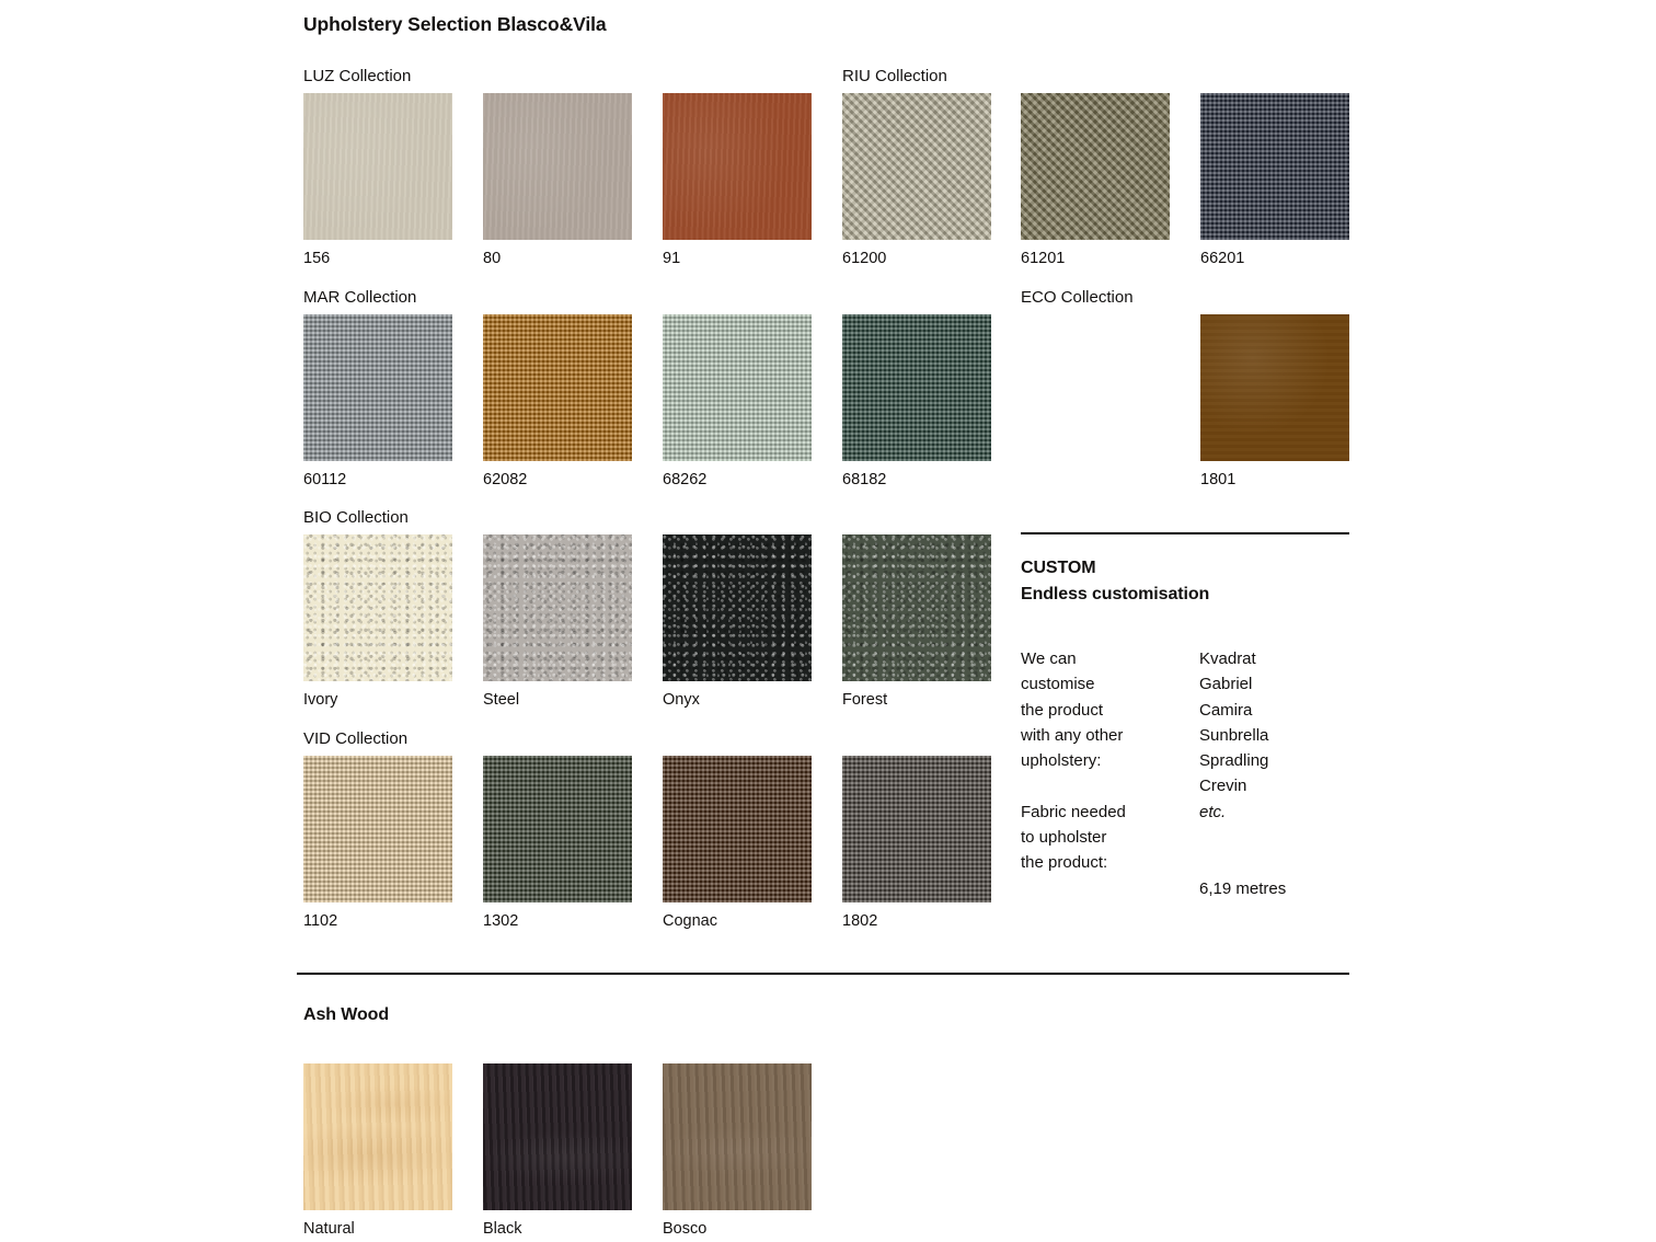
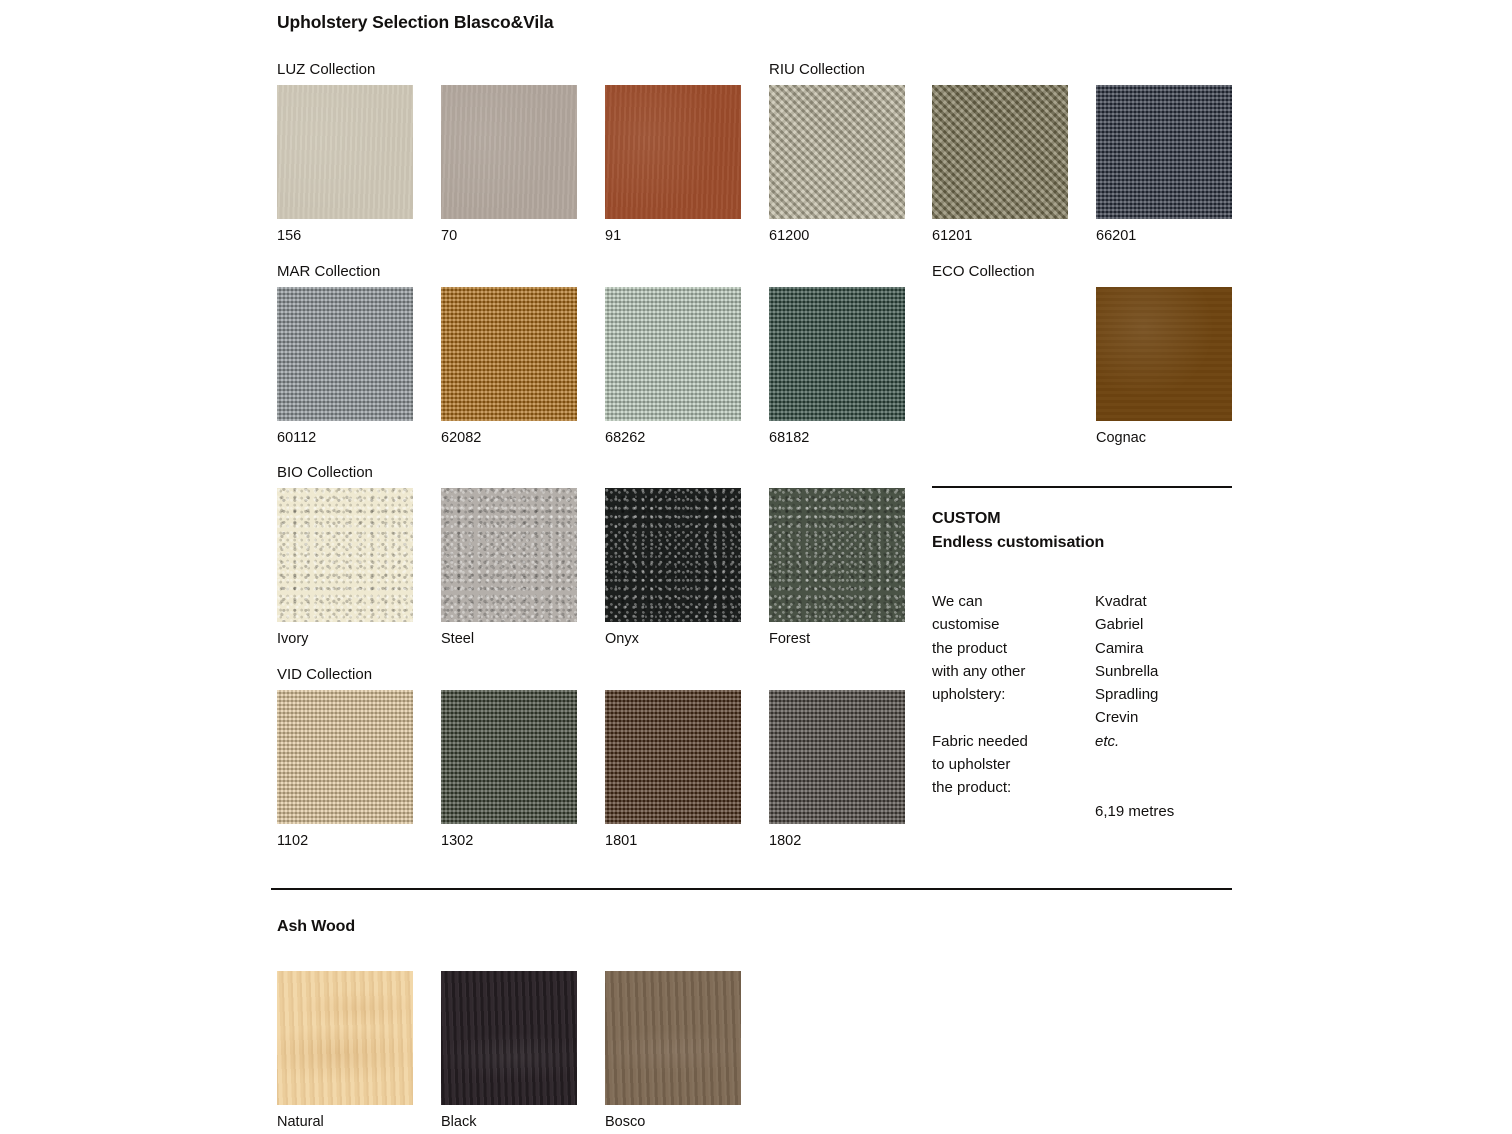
  Upholstery Selection Blasco&Vila
  LUZ Collection
  RIU Collection
  MAR Collection
  ECO Collection
  BIO Collection
  VID Collection
  156
- 80
+ 70
  91
  61200
  61201
  66201
  60112
  62082
  68262
  68182
- 1801
+ Cognac
  Ivory
  Steel
  Onyx
  Forest
  1102
  1302
- Cognac
+ 1801
  1802
  CUSTOM
  Endless customisation
  We can
  customise
  the product
  with any other
  upholstery:
  Fabric needed
  to upholster
  the product:
  Kvadrat
  Gabriel
  Camira
  Sunbrella
  Spradling
  Crevin
  etc.
  6,19 metres
  Ash Wood
  Natural
  Black
  Bosco
